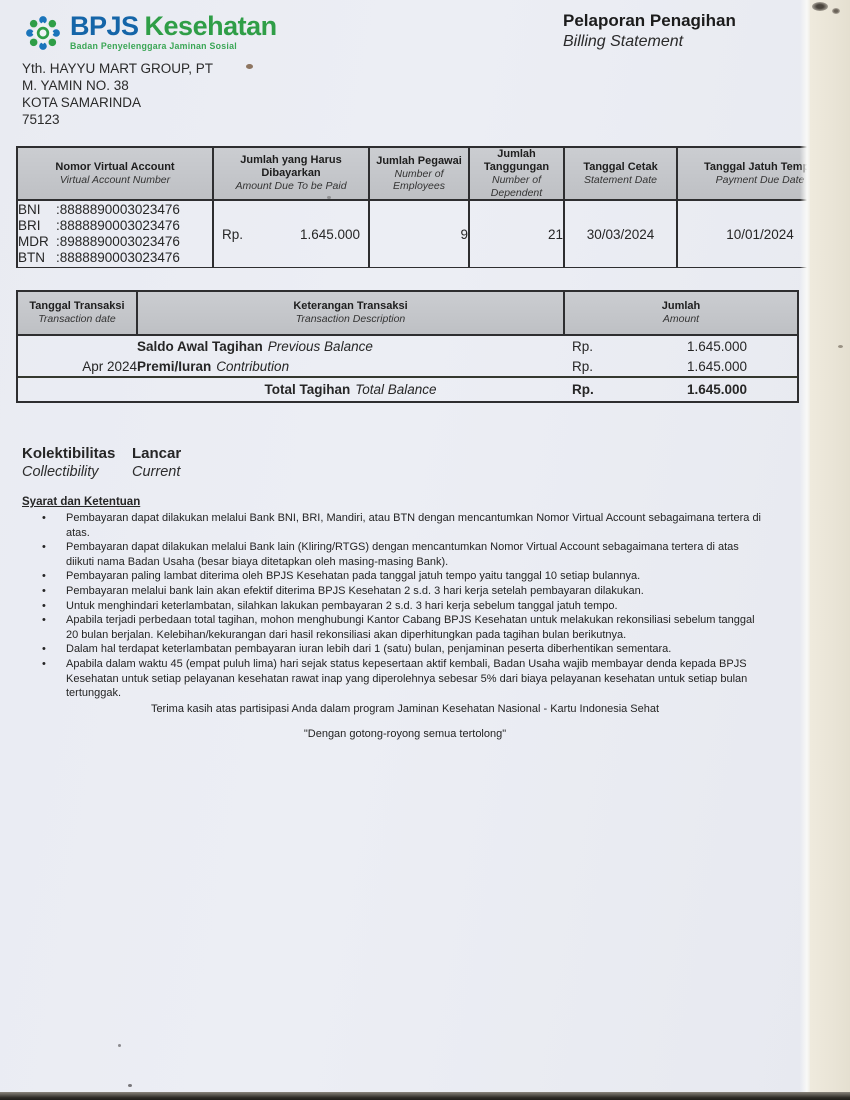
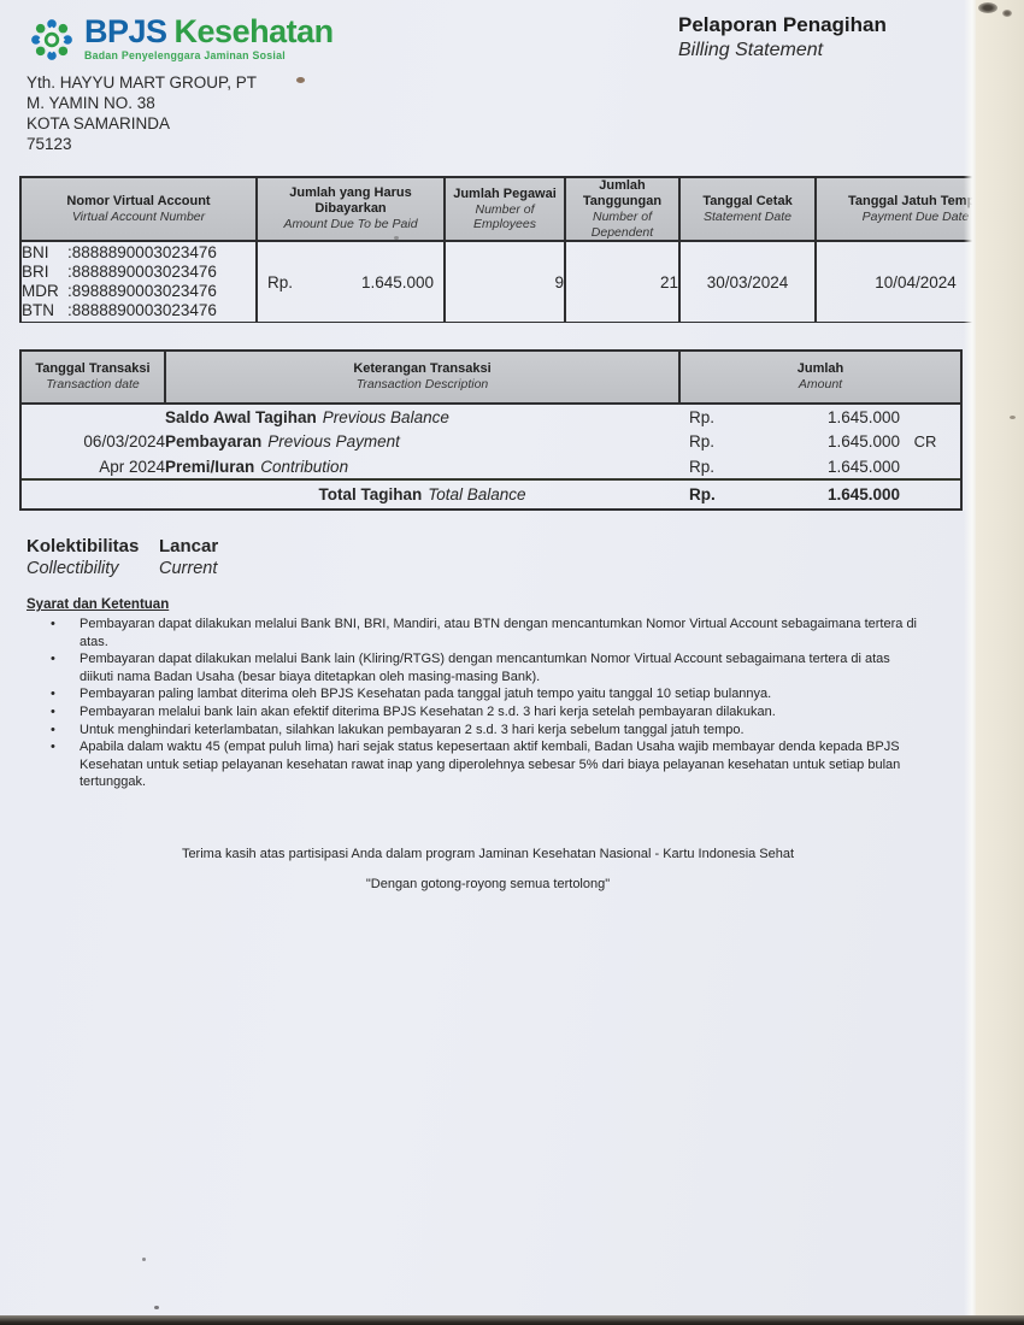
  BPJS Kesehatan
  Badan Penyelenggara Jaminan Sosial
  Pelaporan Penagihan
  Billing Statement
  Yth. HAYYU MART GROUP, PT
  M. YAMIN NO. 38
  KOTA SAMARINDA
  75123
  Nomor Virtual Account Virtual Account Number	Jumlah yang Harus Dibayarkan Amount Due To be Paid	Jumlah Pegawai Number of Employees	Jumlah Tanggungan Number of Dependent	Tanggal Cetak Statement Date	Tanggal Jatuh Tem Payment Due Dat
- BNI :8888890003023476 BRI :8888890003023476 MDR :8988890003023476 BTN :8888890003023476	Rp. 1.645.000	9	21	30/03/2024	10/01/2024
+ BNI :8888890003023476 BRI :8888890003023476 MDR :8988890003023476 BTN :8888890003023476	Rp. 1.645.000	9	21	30/03/2024	10/04/2024
  Tanggal Transaksi Transaction date	Keterangan Transaksi Transaction Description	Jumlah Amount
  	Saldo Awal Tagihan Previous Balance	Rp. 1.645.000
+ 06/03/2024	Pembayaran Previous Payment	Rp. 1.645.000 CR
  Apr 2024	Premi/Iuran Contribution	Rp. 1.645.000
  	Total Tagihan Total Balance	Rp. 1.645.000
  Kolektibilitas
  Lancar
  Collectibility
  Current
  Syarat dan Ketentuan
  Pembayaran dapat dilakukan melalui Bank BNI, BRI, Mandiri, atau BTN dengan mencantumkan Nomor Virtual Account sebagaimana tertera di atas.
  Pembayaran dapat dilakukan melalui Bank lain (Kliring/RTGS) dengan mencantumkan Nomor Virtual Account sebagaimana tertera di atas diikuti nama Badan Usaha (besar biaya ditetapkan oleh masing-masing Bank).
  Pembayaran paling lambat diterima oleh BPJS Kesehatan pada tanggal jatuh tempo yaitu tanggal 10 setiap bulannya.
  Pembayaran melalui bank lain akan efektif diterima BPJS Kesehatan 2 s.d. 3 hari kerja setelah pembayaran dilakukan.
  Untuk menghindari keterlambatan, silahkan lakukan pembayaran 2 s.d. 3 hari kerja sebelum tanggal jatuh tempo.
- Apabila terjadi perbedaan total tagihan, mohon menghubungi Kantor Cabang BPJS Kesehatan untuk melakukan rekonsiliasi sebelum tanggal 20 bulan berjalan. Kelebihan/kekurangan dari hasil rekonsiliasi akan diperhitungkan pada tagihan bulan berikutnya.
- Dalam hal terdapat keterlambatan pembayaran iuran lebih dari 1 (satu) bulan, penjaminan peserta diberhentikan sementara.
  Apabila dalam waktu 45 (empat puluh lima) hari sejak status kepesertaan aktif kembali, Badan Usaha wajib membayar denda kepada BPJS Kesehatan untuk setiap pelayanan kesehatan rawat inap yang diperolehnya sebesar 5% dari biaya pelayanan kesehatan untuk setiap bulan tertunggak.
  Terima kasih atas partisipasi Anda dalam program Jaminan Kesehatan Nasional - Kartu Indonesia Sehat
  "Dengan gotong-royong semua tertolong"
